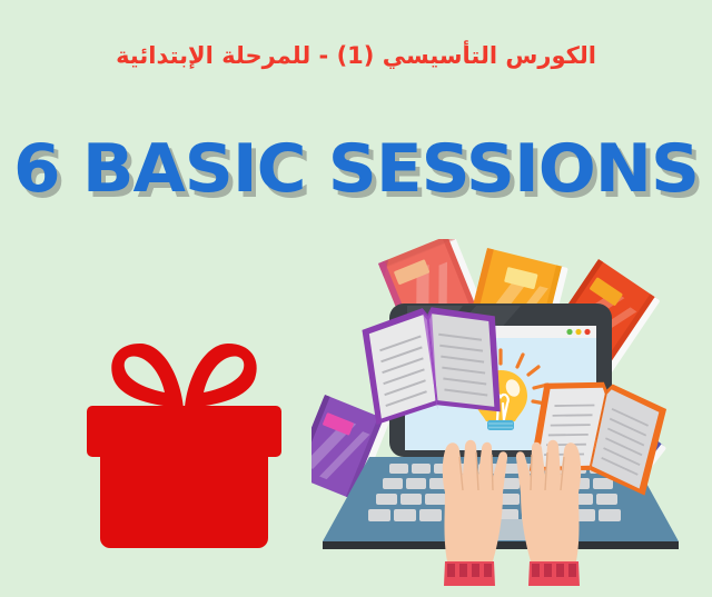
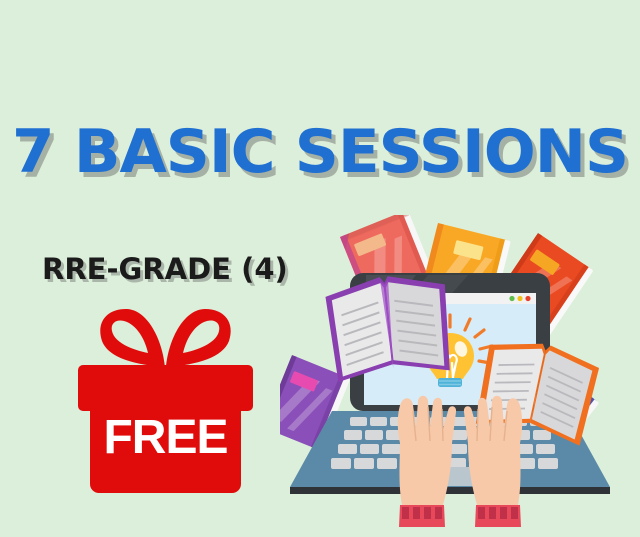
- الكورس التأسيسي (1) - للمرحلة الإبتدائية
- 6 BASIC SESSIONS
+ 7 BASIC SESSIONS
+ RRE-GRADE (4)
+ FREE
